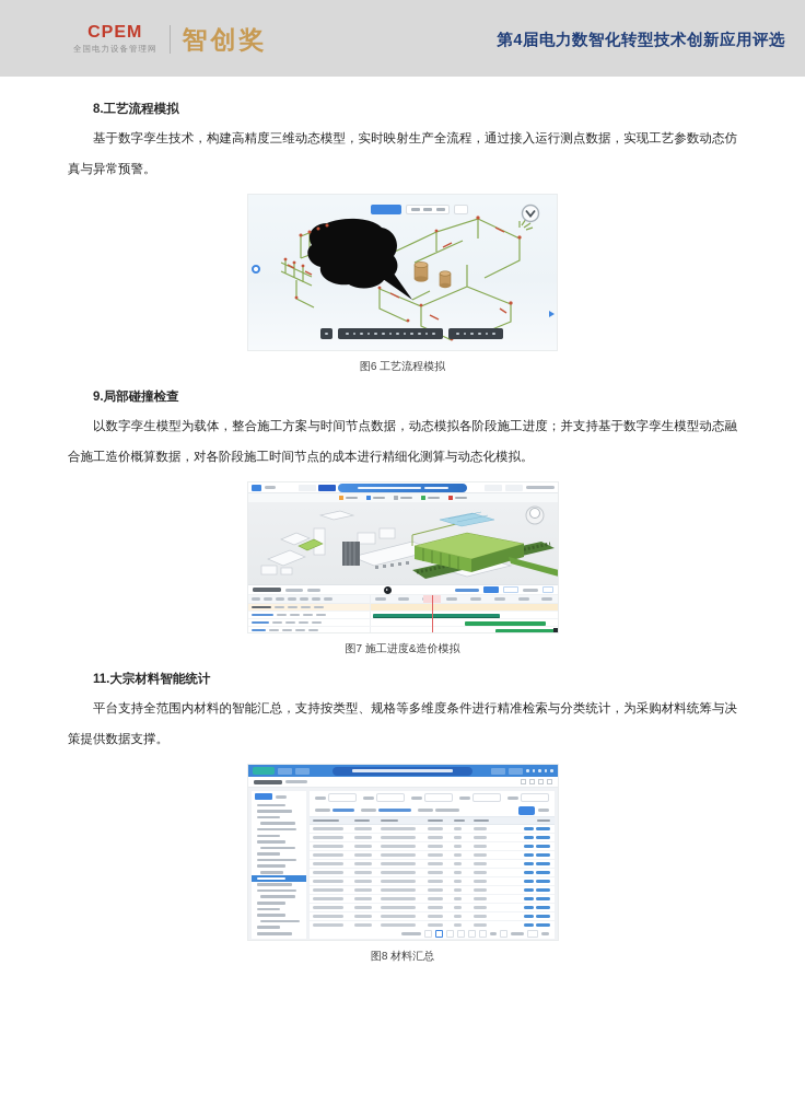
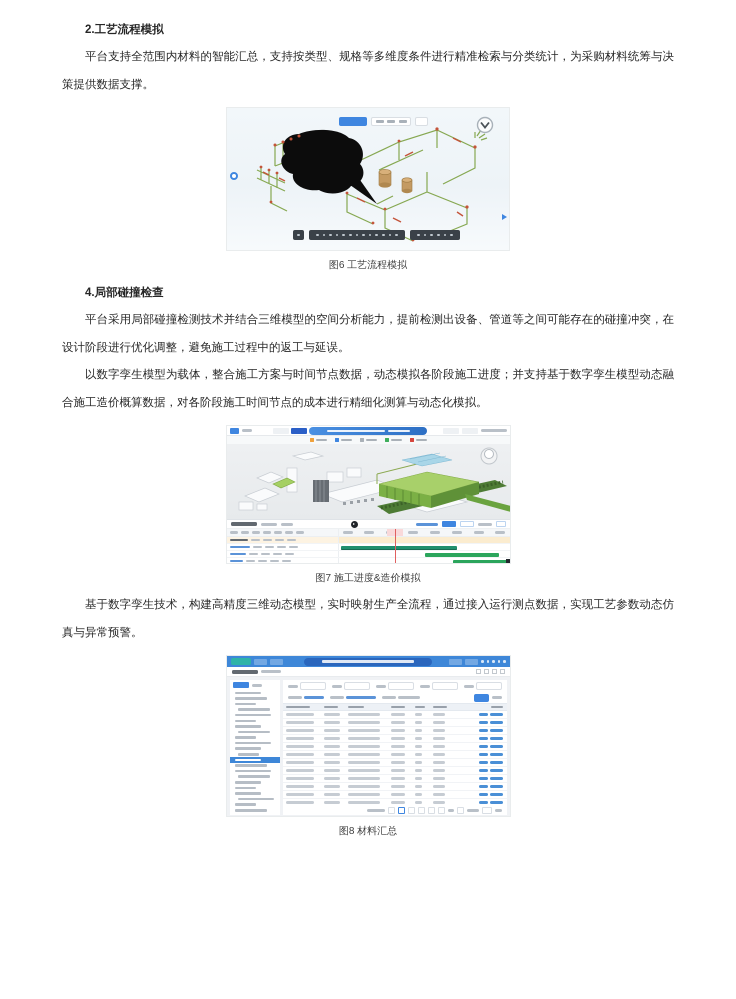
- CPEM
- 全国电力设备管理网
- 智创奖
- 第4届电力数智化转型技术创新应用评选
- 8.工艺流程模拟
+ 2.工艺流程模拟
- 基于数字孪生技术，构建高精度三维动态模型，实时映射生产全流程，通过接入运行测点数据，实现工艺参数动态仿真与异常预警。
+ 平台支持全范围内材料的智能汇总，支持按类型、规格等多维度条件进行精准检索与分类统计，为采购材料统筹与决策提供数据支撑。
  图6 工艺流程模拟
- 9.局部碰撞检查
+ 4.局部碰撞检查
+ 平台采用局部碰撞检测技术并结合三维模型的空间分析能力，提前检测出设备、管道等之间可能存在的碰撞冲突，在设计阶段进行优化调整，避免施工过程中的返工与延误。
  以数字孪生模型为载体，整合施工方案与时间节点数据，动态模拟各阶段施工进度；并支持基于数字孪生模型动态融合施工造价概算数据，对各阶段施工时间节点的成本进行精细化测算与动态化模拟。
  图7 施工进度&造价模拟
- 11.大宗材料智能统计
- 平台支持全范围内材料的智能汇总，支持按类型、规格等多维度条件进行精准检索与分类统计，为采购材料统筹与决策提供数据支撑。
+ 基于数字孪生技术，构建高精度三维动态模型，实时映射生产全流程，通过接入运行测点数据，实现工艺参数动态仿真与异常预警。
  图8 材料汇总
